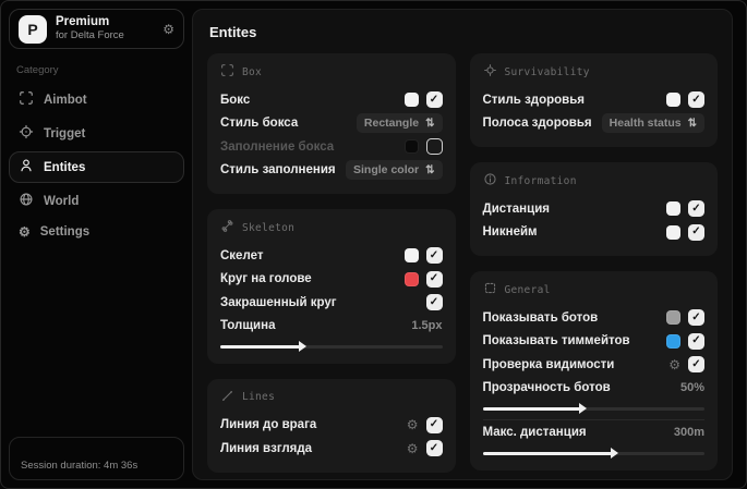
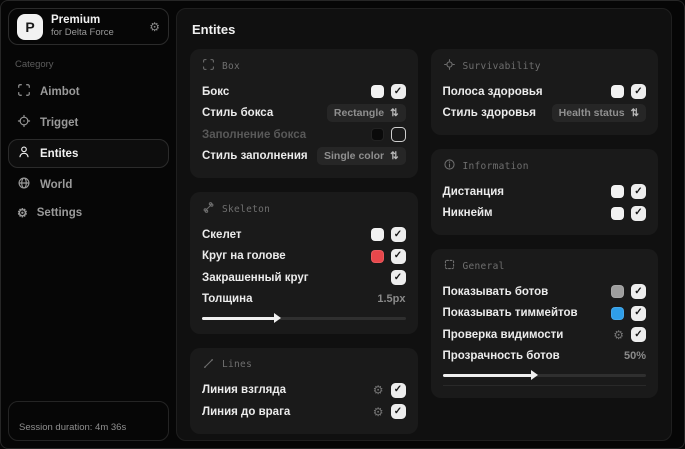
  P
  Premium
  for Delta Force
  ⚙
  Category
  Aimbot
  Trigget
  Entites
  World
  ⚙
  Settings
  Session duration: 4m 36s
  Entites
  Box
  Бокс
  ✓
  Стиль бокса
  Rectangle
  ⇅
  Заполнение бокса
  Стиль заполнения
  Single color
  ⇅
  Skeleton
  Скелет
  ✓
  Круг на голове
  ✓
  Закрашенный круг
  ✓
  Толщина
  1.5px
  Lines
- Линия до врага
+ Линия взгляда
  ⚙
  ✓
- Линия взгляда
+ Линия до врага
  ⚙
  ✓
  Survivability
- Стиль здоровья
+ Полоса здоровья
  ✓
- Полоса здоровья
+ Стиль здоровья
  Health status
  ⇅
  Information
  Дистанция
  ✓
  Никнейм
  ✓
  General
  Показывать ботов
  ✓
  Показывать тиммейтов
  ✓
  Проверка видимости
  ⚙
  ✓
  Прозрачность ботов
  50%
- Макс. дистанция
- 300m
